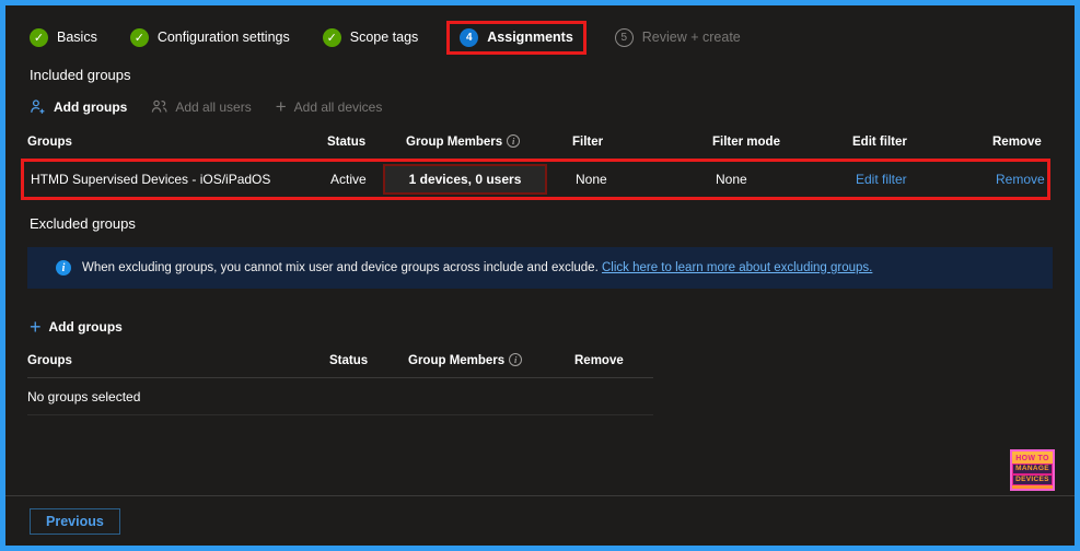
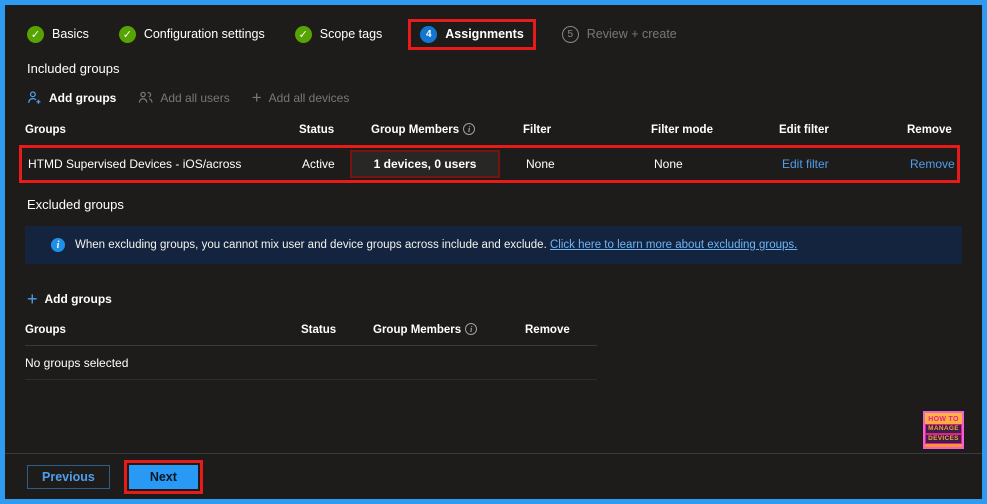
  ✓
  Basics
  ✓
  Configuration settings
  ✓
  Scope tags
  4
  Assignments
  5
  Review + create
  Included groups
  Add groups
  Add all users
  +
  Add all devices
  Groups
  Status
  Group Members i
  Filter
  Filter mode
  Edit filter
  Remove
- HTMD Supervised Devices - iOS/iPadOS
+ HTMD Supervised Devices - iOS/across
  Active
  1 devices, 0 users
  None
  None
  Edit filter
  Remove
  Excluded groups
  i
  When excluding groups, you cannot mix user and device groups across include and exclude. Click here to learn more about excluding groups.
  +
  Add groups
  Groups
  Status
  Group Members i
  Remove
  No groups selected
  Previous
+ Next
